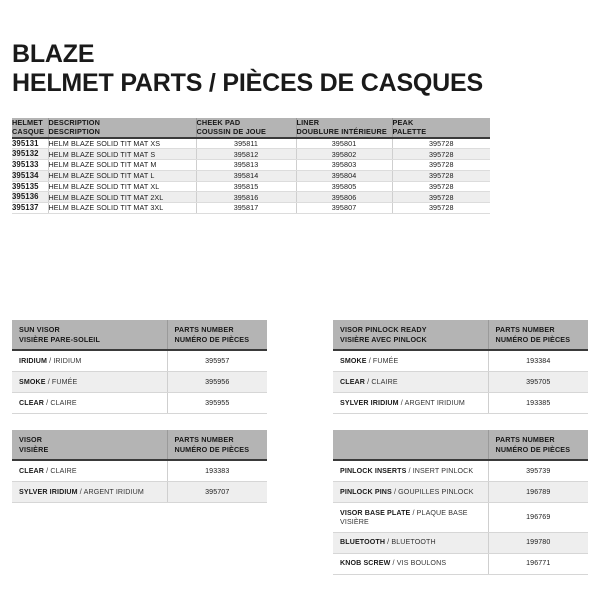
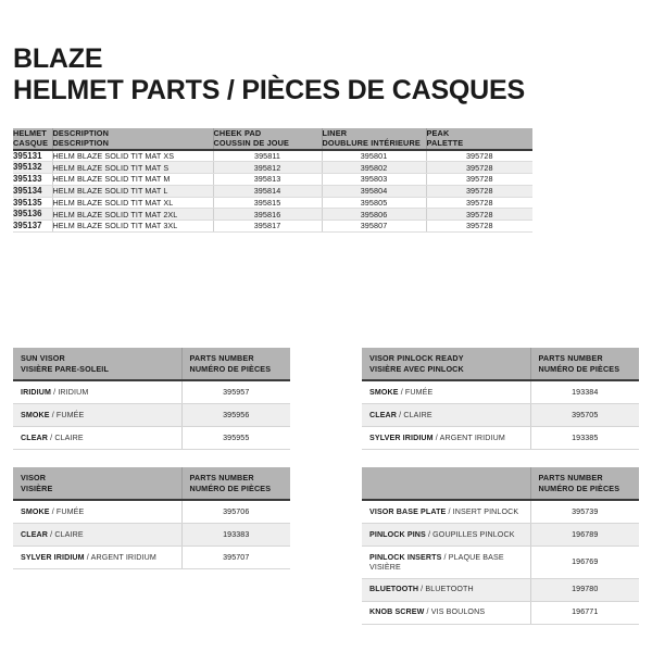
  BLAZE
  HELMET PARTS / PIÈCES DE CASQUES
  HELMET	DESCRIPTION	CHEEK PAD	LINER	PEAK
  CASQUE	DESCRIPTION	COUSSIN DE JOUE	DOUBLURE INTÉRIEURE	PALETTE
  395131	HELM BLAZE SOLID TIT MAT XS	395811	395801	395728
  395132	HELM BLAZE SOLID TIT MAT S	395812	395802	395728
  395133	HELM BLAZE SOLID TIT MAT M	395813	395803	395728
  395134	HELM BLAZE SOLID TIT MAT L	395814	395804	395728
  395135	HELM BLAZE SOLID TIT MAT XL	395815	395805	395728
  395136	HELM BLAZE SOLID TIT MAT 2XL	395816	395806	395728
  395137	HELM BLAZE SOLID TIT MAT 3XL	395817	395807	395728
  SUN VISOR VISIÈRE PARE-SOLEIL	PARTS NUMBER NUMÉRO DE PIÈCES
  IRIDIUM / IRIDIUM	395957
  SMOKE / FUMÉE	395956
  CLEAR / CLAIRE	395955
  VISOR VISIÈRE	PARTS NUMBER NUMÉRO DE PIÈCES
+ SMOKE / FUMÉE	395706
  CLEAR / CLAIRE	193383
  SYLVER IRIDIUM / ARGENT IRIDIUM	395707
  VISOR PINLOCK READY VISIÈRE AVEC PINLOCK	PARTS NUMBER NUMÉRO DE PIÈCES
  SMOKE / FUMÉE	193384
  CLEAR / CLAIRE	395705
  SYLVER IRIDIUM / ARGENT IRIDIUM	193385
  	PARTS NUMBER NUMÉRO DE PIÈCES
- PINLOCK INSERTS / INSERT PINLOCK	395739
+ VISOR BASE PLATE / INSERT PINLOCK	395739
  PINLOCK PINS / GOUPILLES PINLOCK	196789
- VISOR BASE PLATE / PLAQUE BASE VISIÈRE	196769
+ PINLOCK INSERTS / PLAQUE BASE VISIÈRE	196769
  BLUETOOTH / BLUETOOTH	199780
  KNOB SCREW / VIS BOULONS	196771
